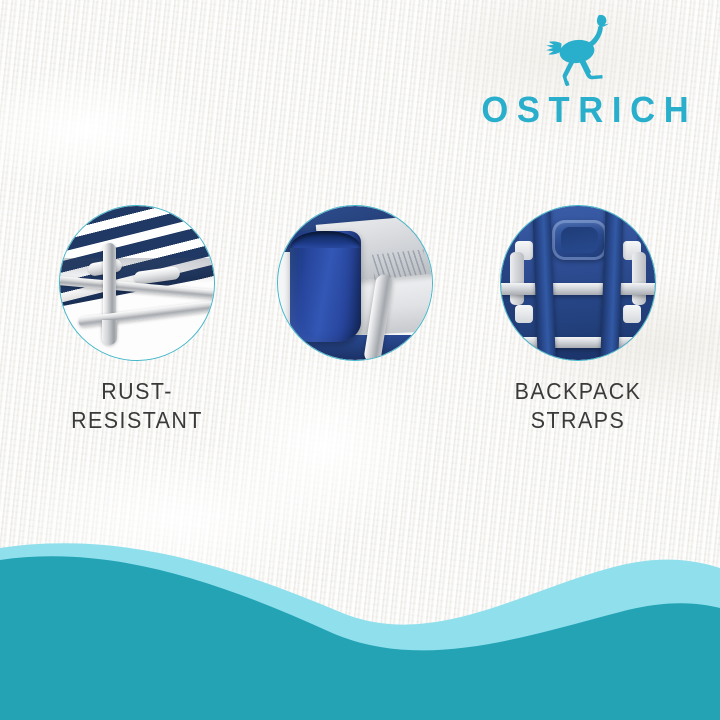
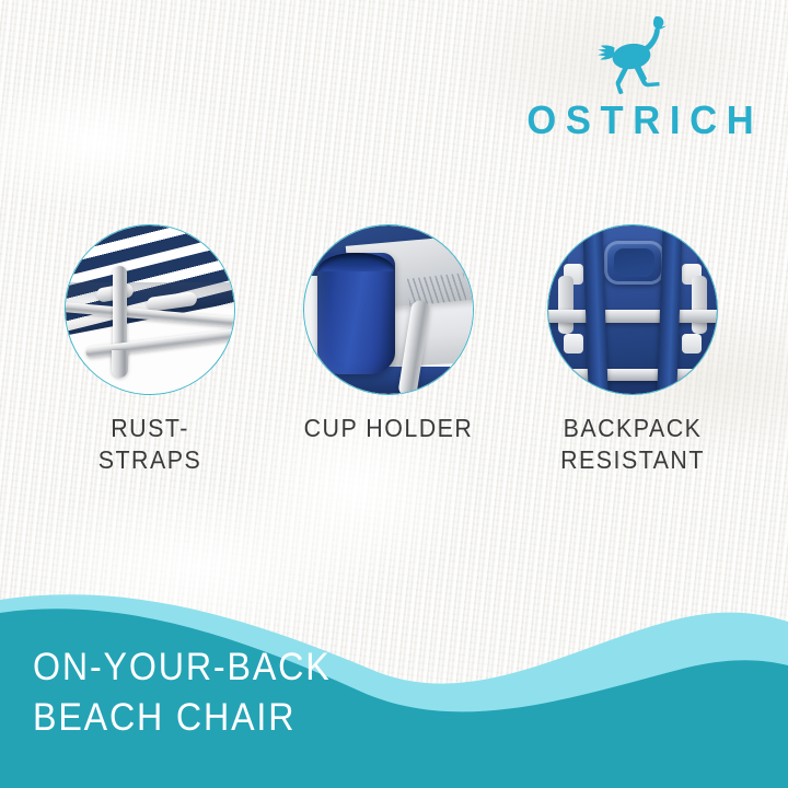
  OSTRICH
  RUST-
- RESISTANT
+ STRAPS
+ CUP HOLDER
  BACKPACK
- STRAPS
+ RESISTANT
+ ON-YOUR-BACK
+ BEACH CHAIR
